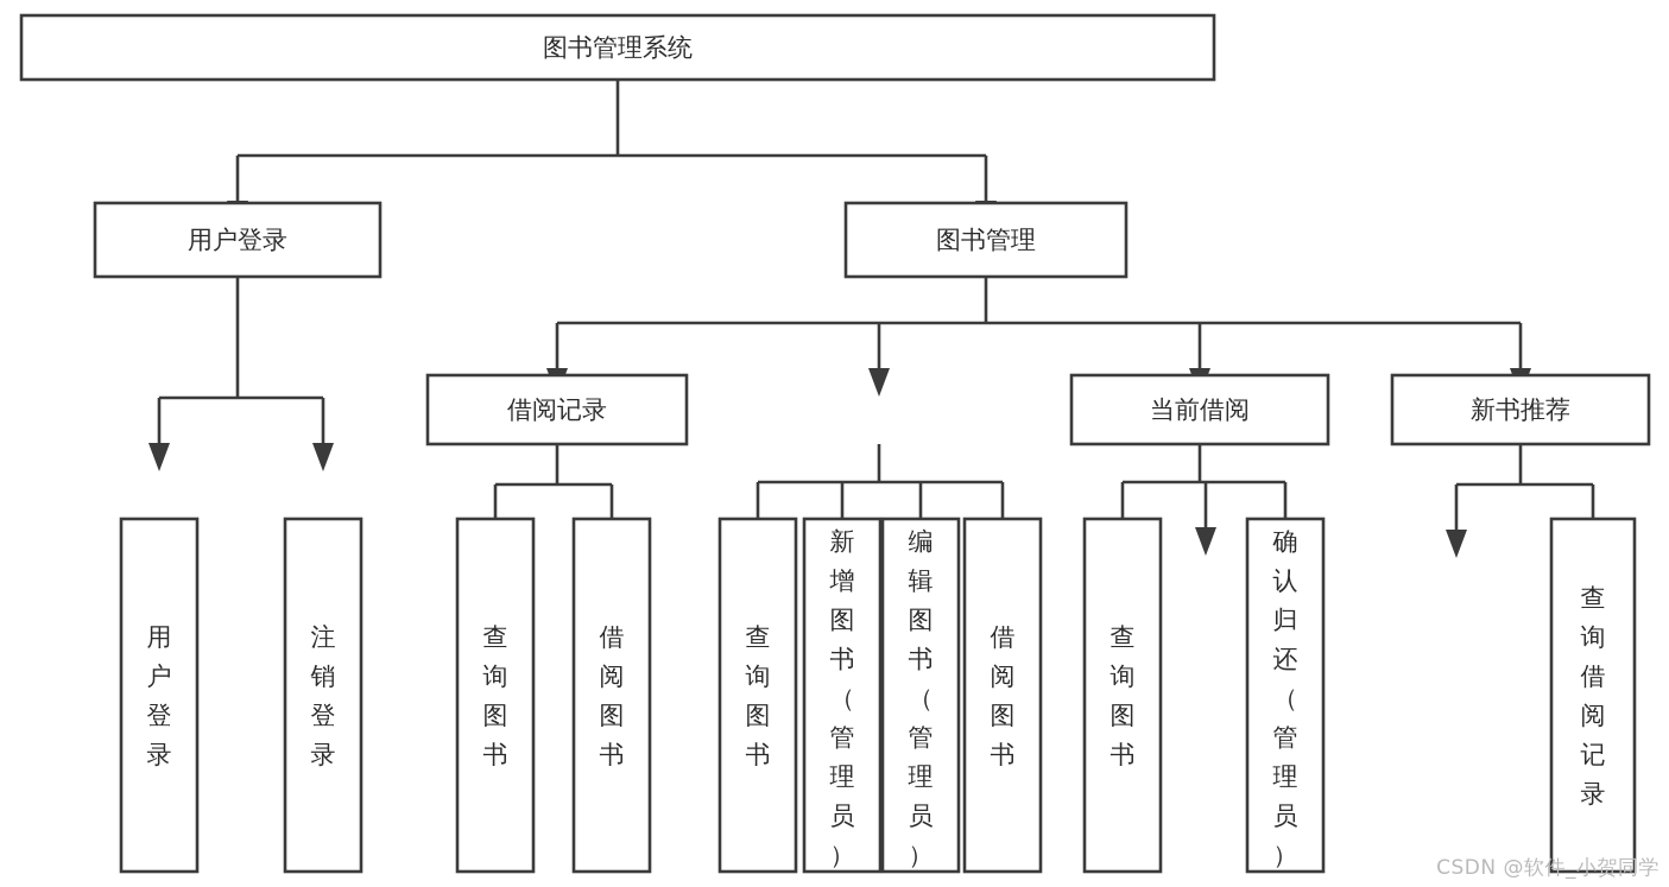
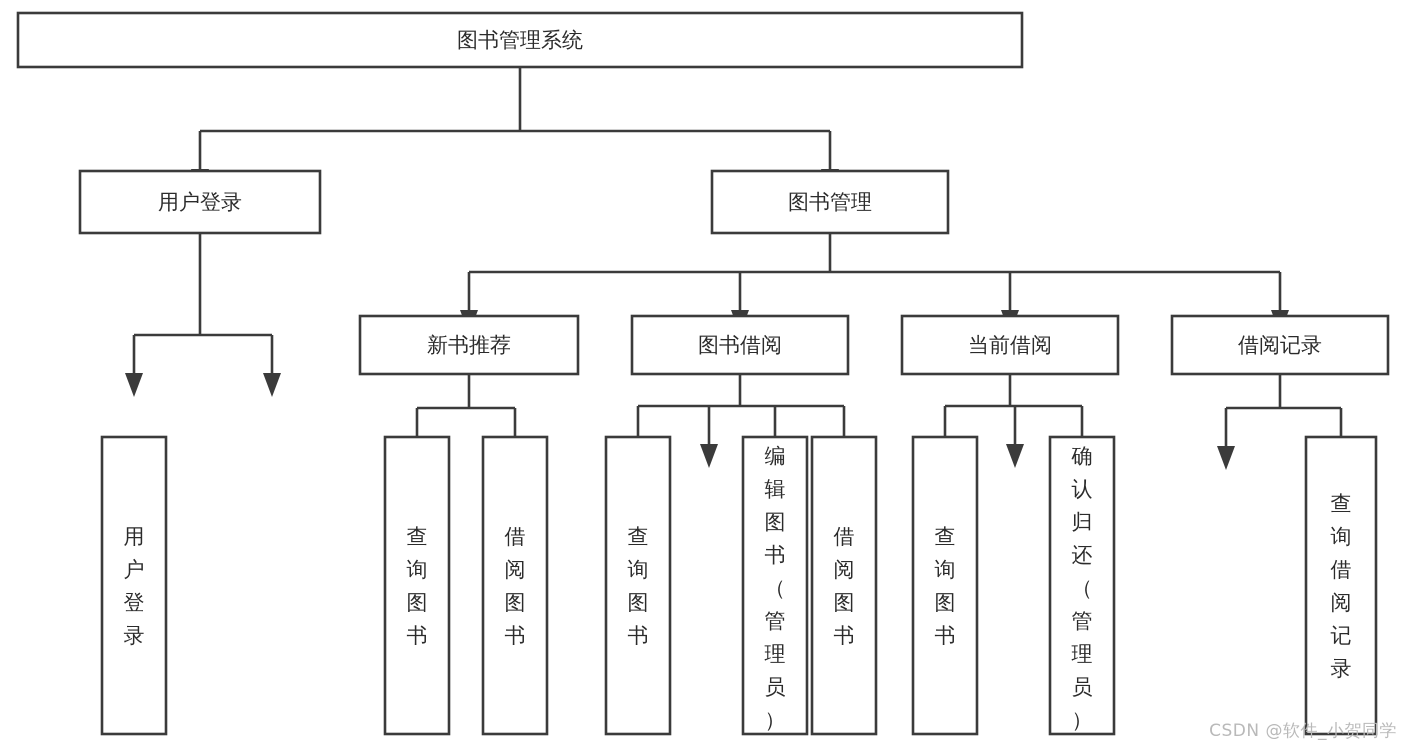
  图书管理系统
  用户登录
  图书管理
- 借阅记录
+ 新书推荐
+ 图书借阅
  当前借阅
- 新书推荐
+ 借阅记录
  用户登录
- 注销登录
  查询图书
  借阅图书
  查询图书
- 新增图书（管理员）
  编辑图书（管理员）
  借阅图书
  查询图书
  确认归还（管理员）
  查询借阅记录
  CSDN @软件_小贺同学
